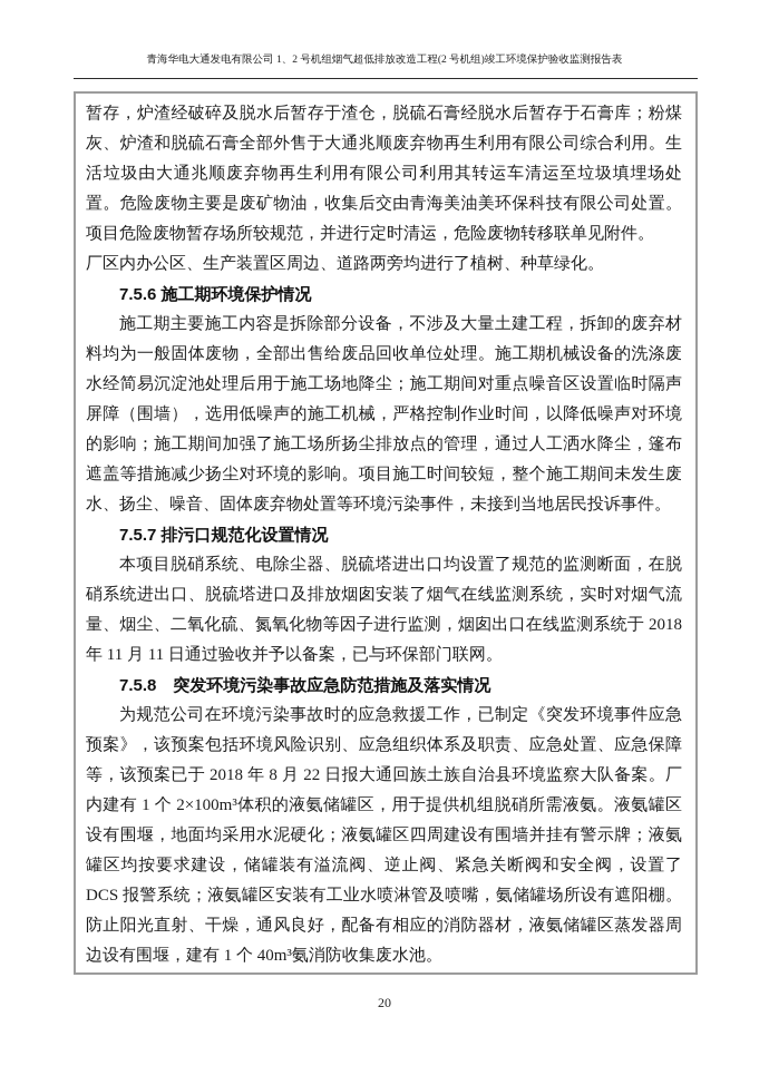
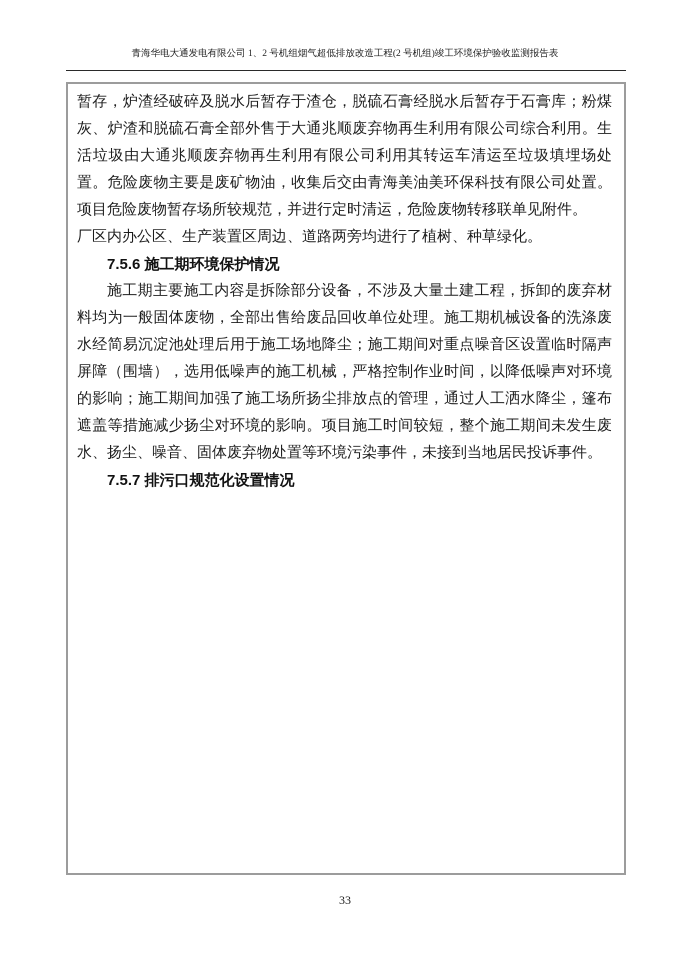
  青海华电大通发电有限公司 1、2 号机组烟气超低排放改造工程(2 号机组)竣工环境保护验收监测报告表
  暂存，炉渣经破碎及脱水后暂存于渣仓，脱硫石膏经脱水后暂存于石膏库；粉煤灰、炉渣和脱硫石膏全部外售于大通兆顺废弃物再生利用有限公司综合利用。生活垃圾由大通兆顺废弃物再生利用有限公司利用其转运车清运至垃圾填埋场处置。危险废物主要是废矿物油，收集后交由青海美油美环保科技有限公司处置。项目危险废物暂存场所较规范，并进行定时清运，危险废物转移联单见附件。
  厂区内办公区、生产装置区周边、道路两旁均进行了植树、种草绿化。
  7.5.6 施工期环境保护情况
  施工期主要施工内容是拆除部分设备，不涉及大量土建工程，拆卸的废弃材料均为一般固体废物，全部出售给废品回收单位处理。施工期机械设备的洗涤废水经简易沉淀池处理后用于施工场地降尘；施工期间对重点噪音区设置临时隔声屏障（围墙），选用低噪声的施工机械，严格控制作业时间，以降低噪声对环境的影响；施工期间加强了施工场所扬尘排放点的管理，通过人工洒水降尘，篷布遮盖等措施减少扬尘对环境的影响。项目施工时间较短，整个施工期间未发生废水、扬尘、噪音、固体废弃物处置等环境污染事件，未接到当地居民投诉事件。
  7.5.7 排污口规范化设置情况
- 本项目脱硝系统、电除尘器、脱硫塔进出口均设置了规范的监测断面，在脱硝系统进出口、脱硫塔进口及排放烟囱安装了烟气在线监测系统，实时对烟气流量、烟尘、二氧化硫、氮氧化物等因子进行监测，烟囱出口在线监测系统于 2018 年 11 月 11 日通过验收并予以备案，已与环保部门联网。
- 7.5.8 突发环境污染事故应急防范措施及落实情况
- 为规范公司在环境污染事故时的应急救援工作，已制定《突发环境事件应急预案》，该预案包括环境风险识别、应急组织体系及职责、应急处置、应急保障等，该预案已于 2018 年 8 月 22 日报大通回族土族自治县环境监察大队备案。厂内建有 1 个 2×100m³体积的液氨储罐区，用于提供机组脱硝所需液氨。液氨罐区设有围堰，地面均采用水泥硬化；液氨罐区四周建设有围墙并挂有警示牌；液氨罐区均按要求建设，储罐装有溢流阀、逆止阀、紧急关断阀和安全阀，设置了 DCS 报警系统；液氨罐区安装有工业水喷淋管及喷嘴，氨储罐场所设有遮阳棚。防止阳光直射、干燥，通风良好，配备有相应的消防器材，液氨储罐区蒸发器周边设有围堰，建有 1 个 40m³氨消防收集废水池。
- 20
+ 33
